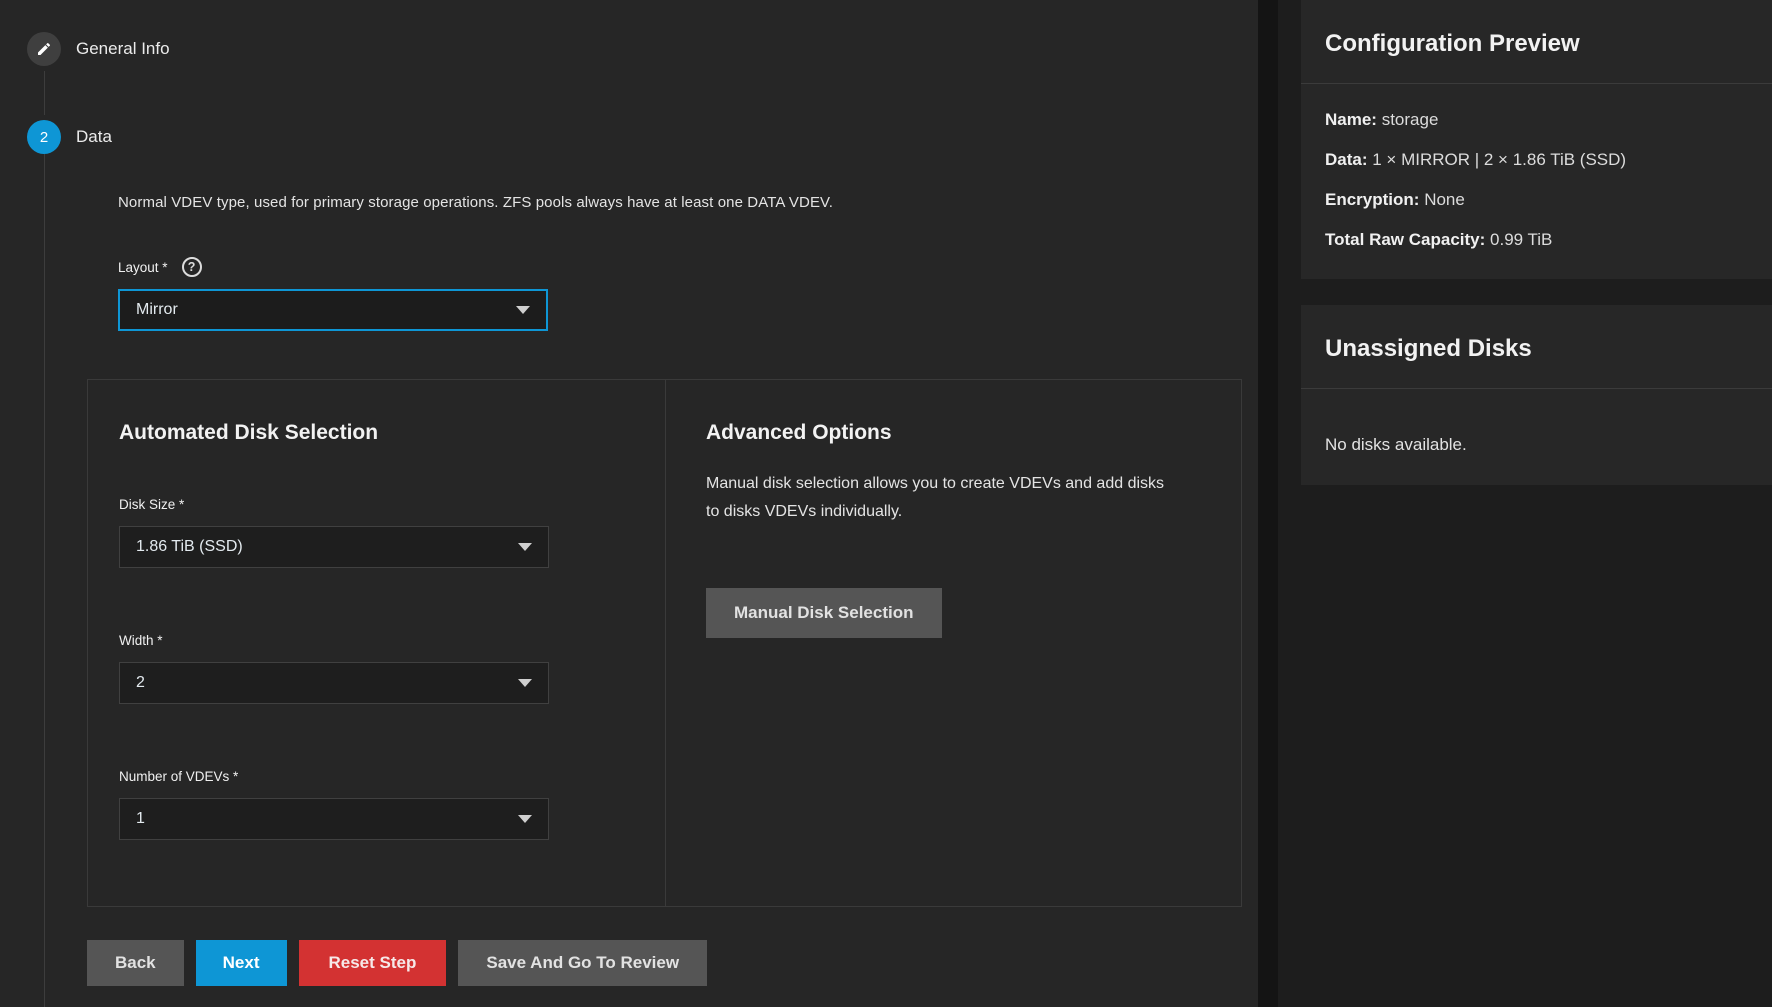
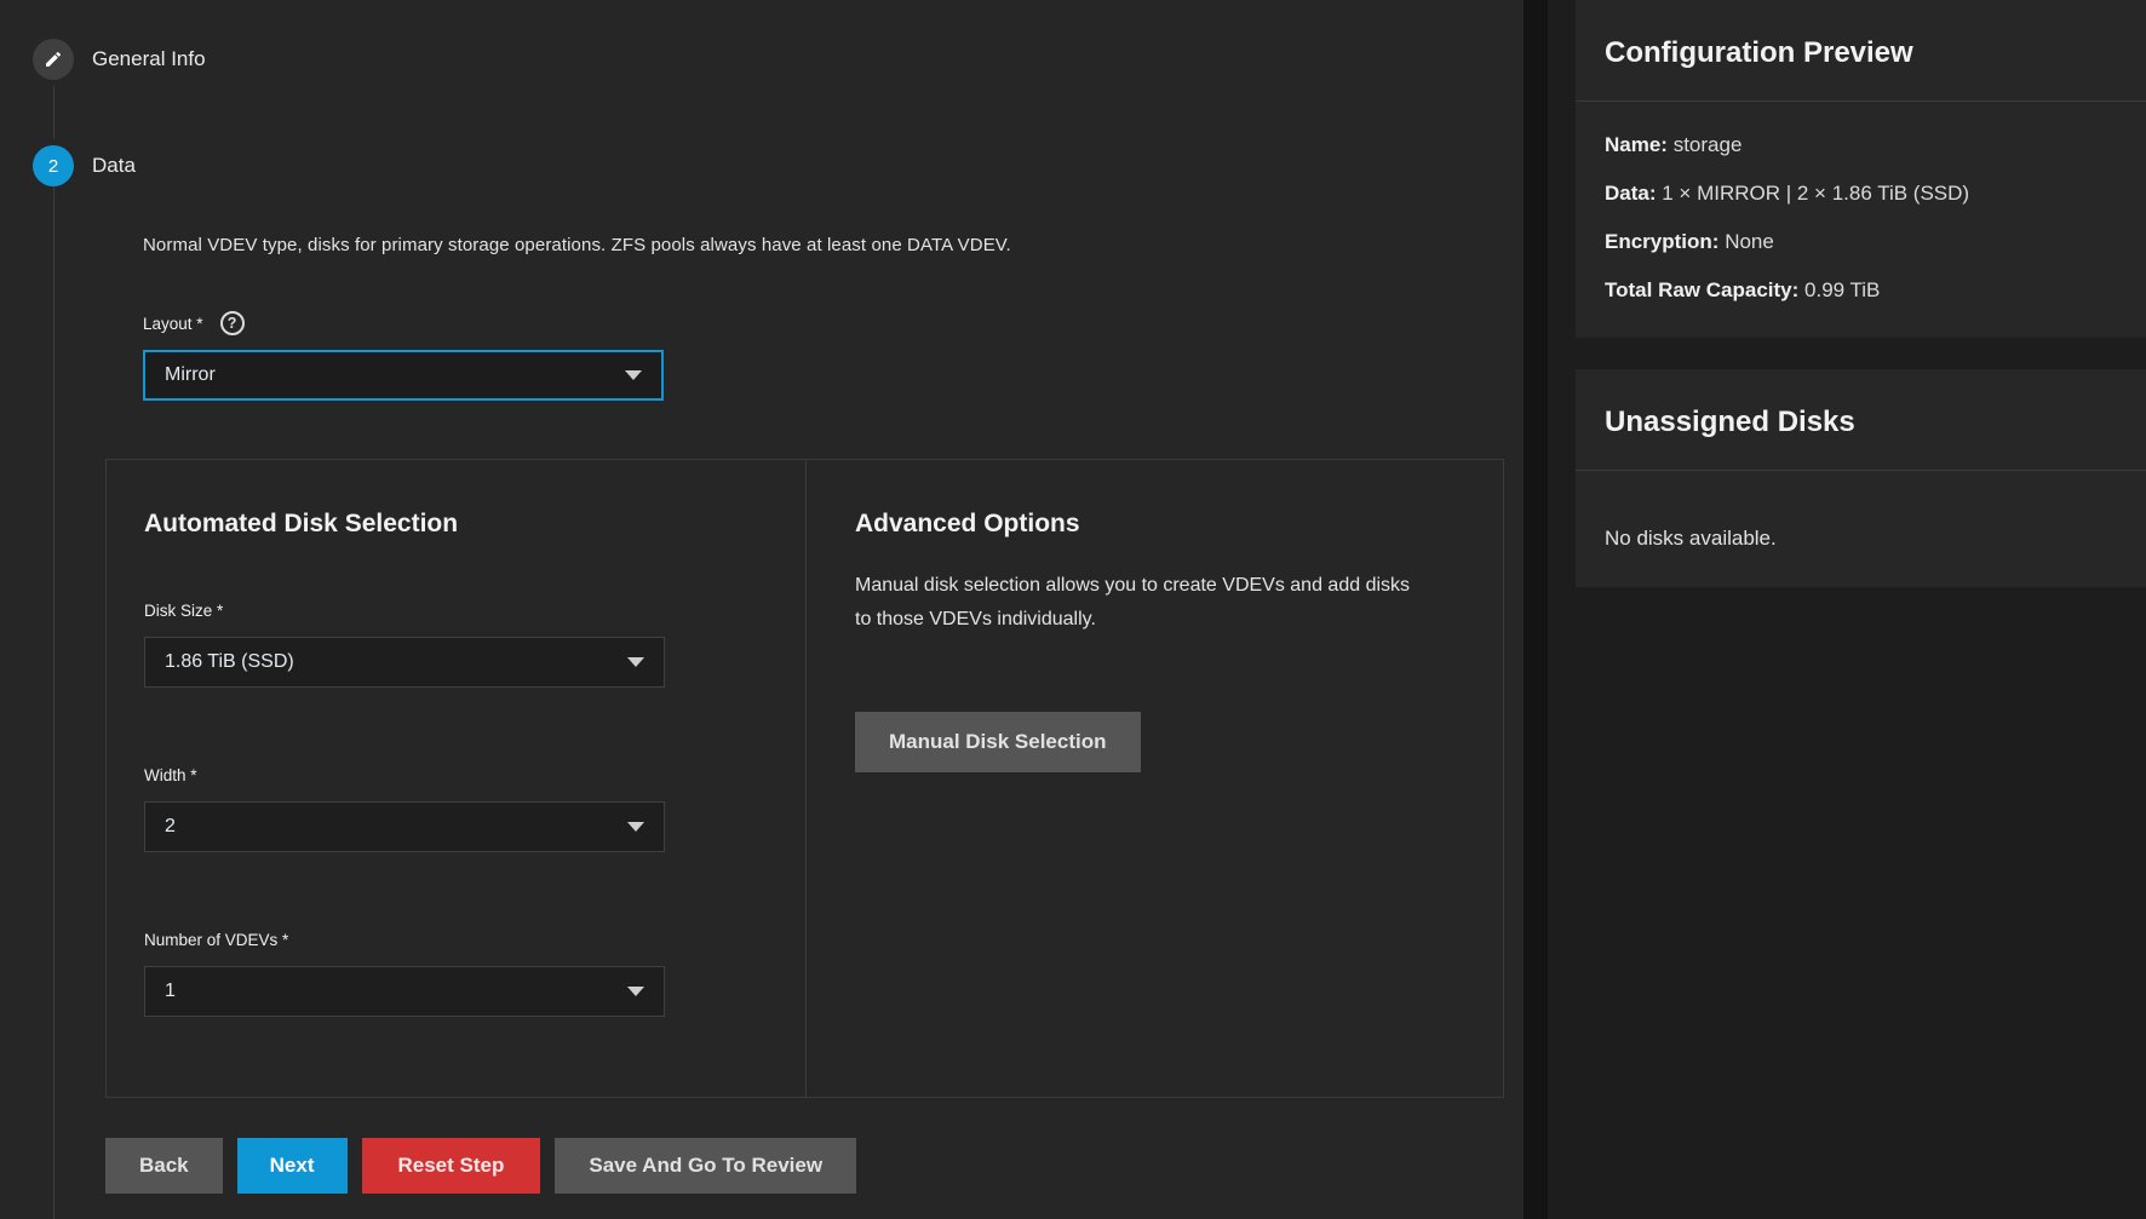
  General Info
  2
  Data
- Normal VDEV type, used for primary storage operations. ZFS pools always have at least one DATA VDEV.
+ Normal VDEV type, disks for primary storage operations. ZFS pools always have at least one DATA VDEV.
  Layout *
  ?
  Mirror
  Automated Disk Selection
  Disk Size *
  1.86 TiB (SSD)
  Width *
  2
  Number of VDEVs *
  1
  Advanced Options
- Manual disk selection allows you to create VDEVs and add disks to disks VDEVs individually.
+ Manual disk selection allows you to create VDEVs and add disks to those VDEVs individually.
  Manual Disk Selection
  Back
  Next
  Reset Step
  Save And Go To Review
  Configuration Preview
  Name: storage
  Data: 1 × MIRROR | 2 × 1.86 TiB (SSD)
  Encryption: None
  Total Raw Capacity: 0.99 TiB
  Unassigned Disks
  No disks available.
